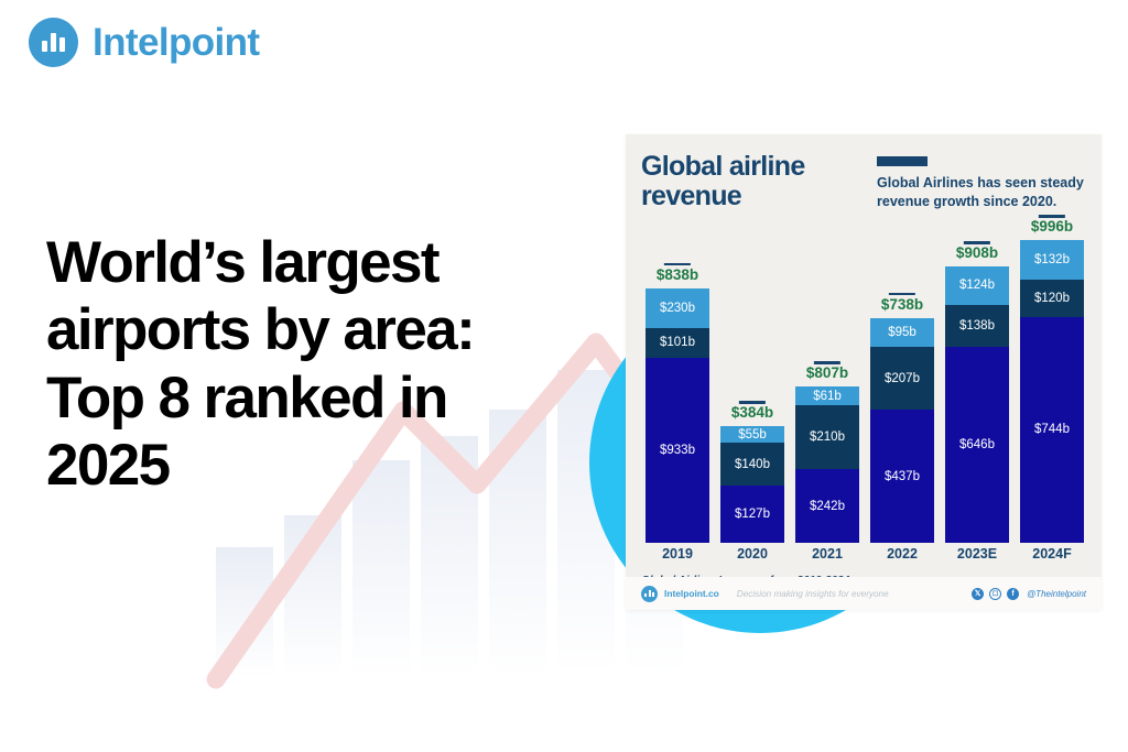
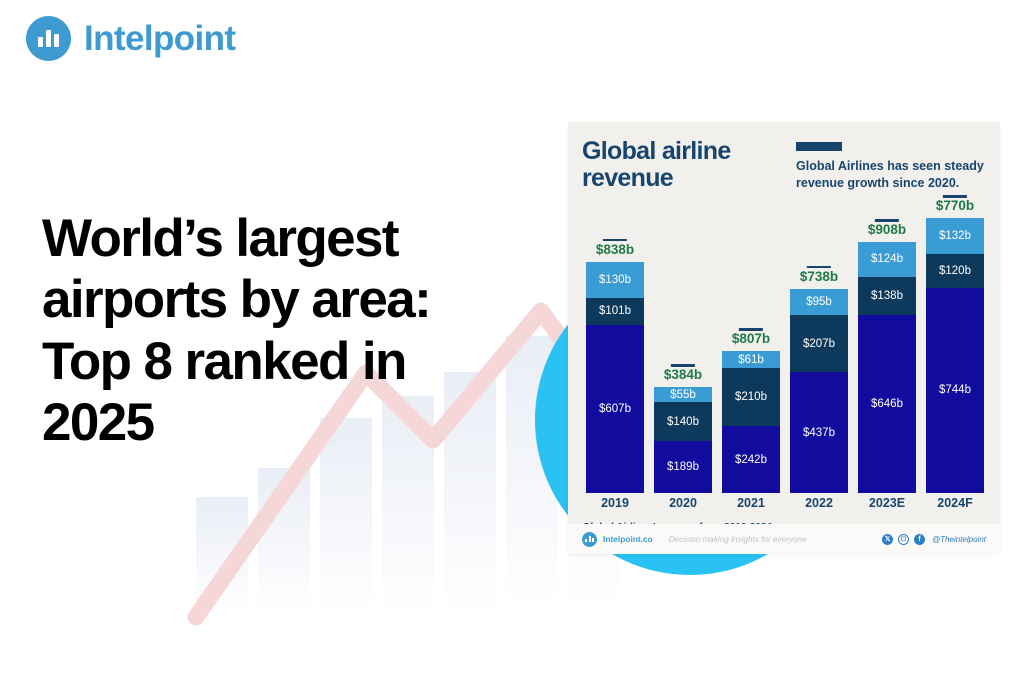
  Intelpoint
  World’s largest airports by area: Top 8 ranked in 2025
  Global airline revenue
  Global Airlines has seen steady revenue growth since 2020.
  $838b
- $230b
+ $130b
  $101b
- $933b
+ $607b
  2019
  $384b
  $55b
  $140b
- $127b
+ $189b
  2020
  $807b
  $61b
  $210b
  $242b
  2021
  $738b
  $95b
  $207b
  $437b
  2022
  $908b
  $124b
  $138b
  $646b
  2023E
- $996b
+ $770b
  $132b
  $120b
  $744b
  2024F
  Intelpoint.co
  Decision making insights for everyone
  @Theintelpoint
